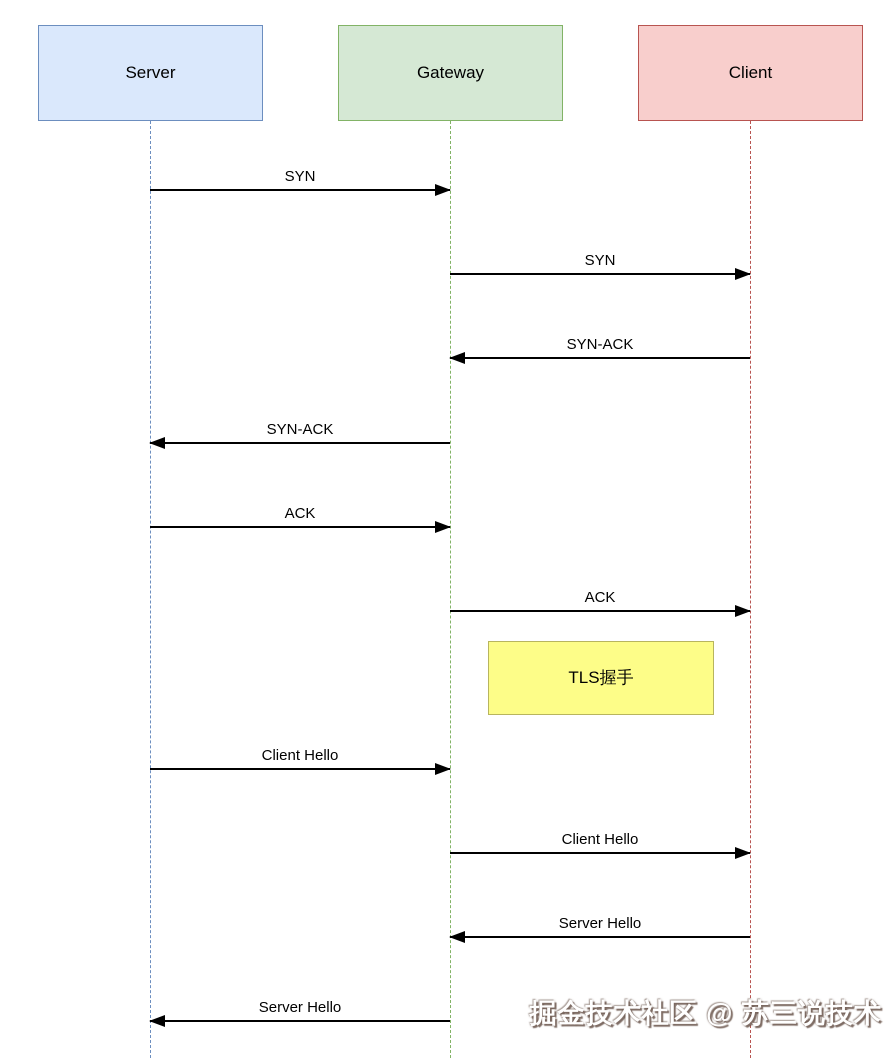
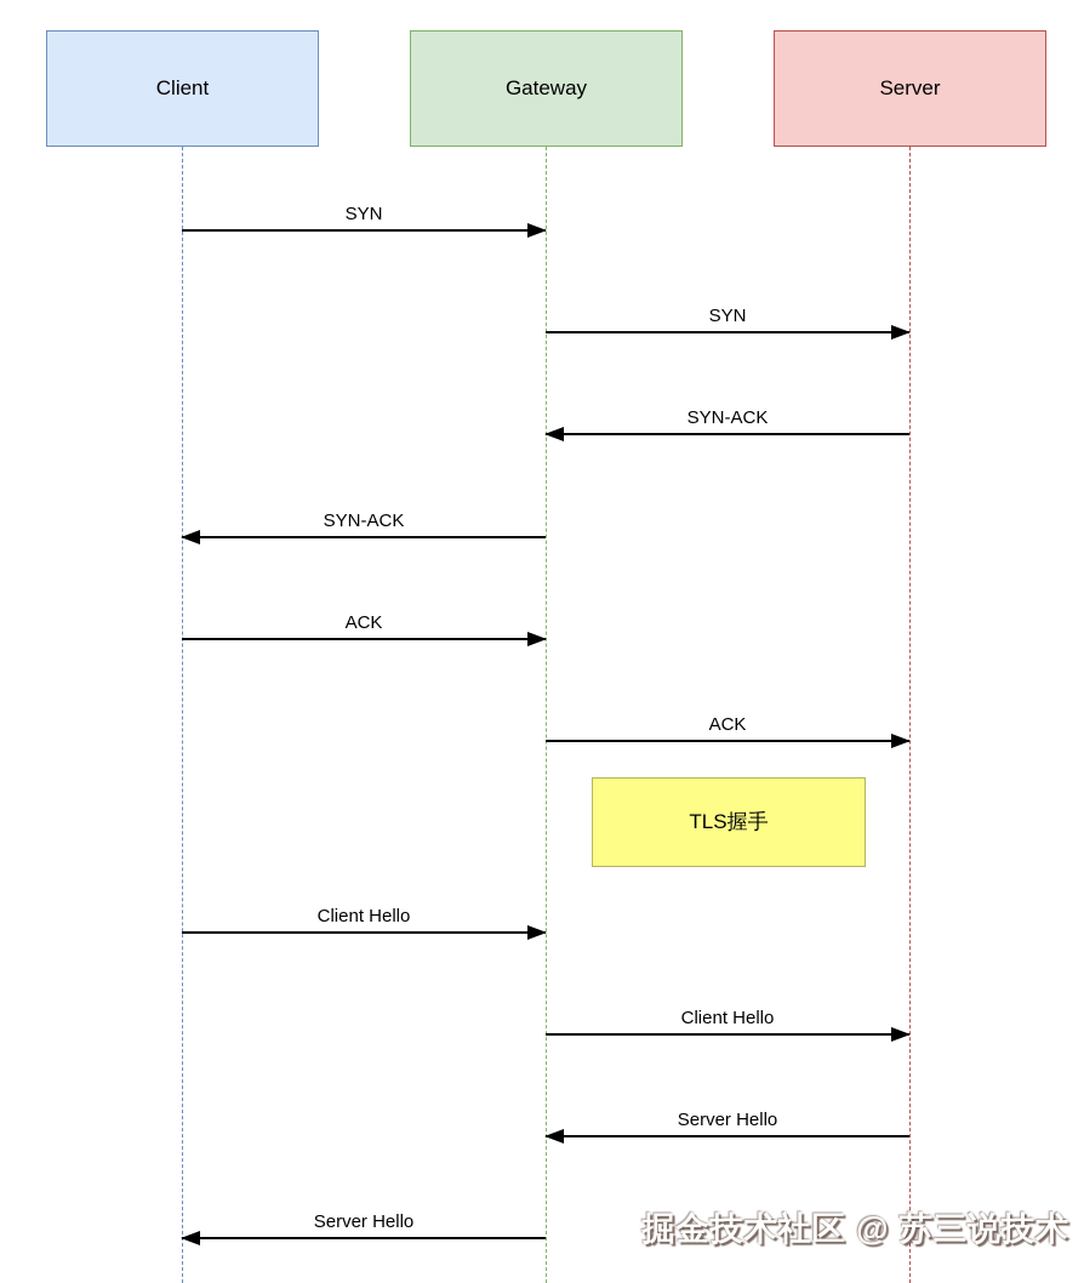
- Server
+ Client
  Gateway
- Client
+ Server
  SYN
  SYN
  SYN-ACK
  SYN-ACK
  ACK
  ACK
  TLS握手
  Client Hello
  Client Hello
  Server Hello
  Server Hello
  掘金技术社区 @ 苏三说技术
